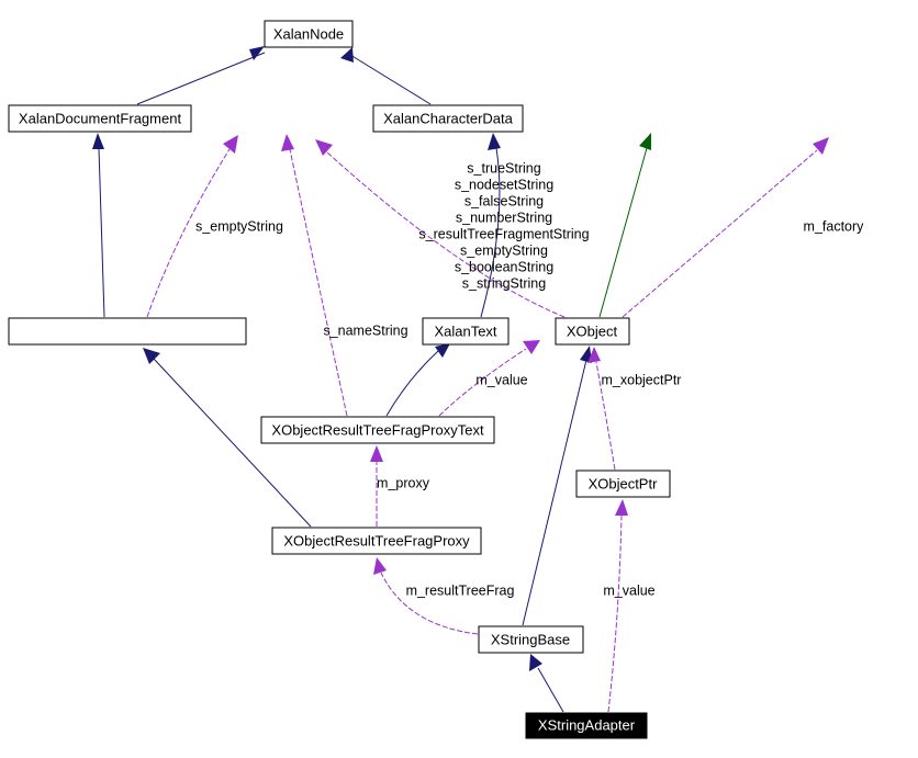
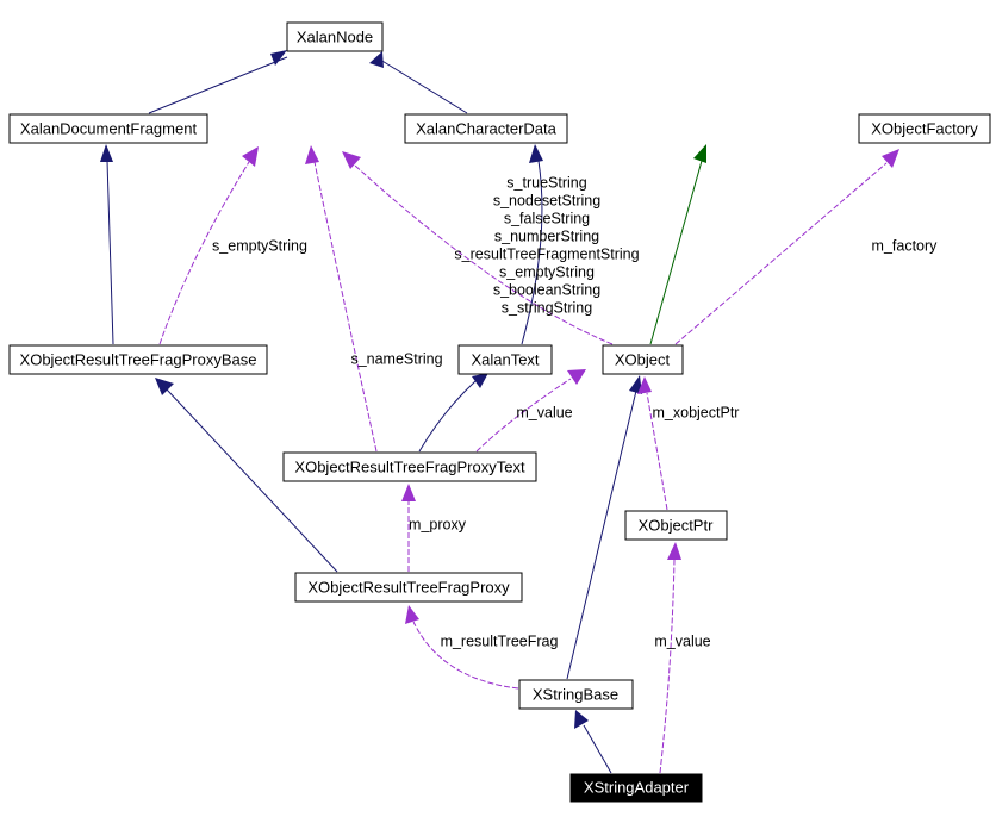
  s_emptyString
  s_trueString
  s_nodesetString
  s_falseString
  s_numberString
  s_resultTreeFragmentString
  s_emptyString
  s_booleanString
  s_stringString
  m_factory
  s_nameString
  m_value
  m_xobjectPtr
  m_proxy
  m_resultTreeFrag
  m_value
  XalanNode
  XalanDocumentFragment
  XalanCharacterData
+ XObjectFactory
+ XObjectResultTreeFragProxyBase
  XalanText
  XObject
  XObjectResultTreeFragProxyText
  XObjectPtr
  XObjectResultTreeFragProxy
  XStringBase
  XStringAdapter
